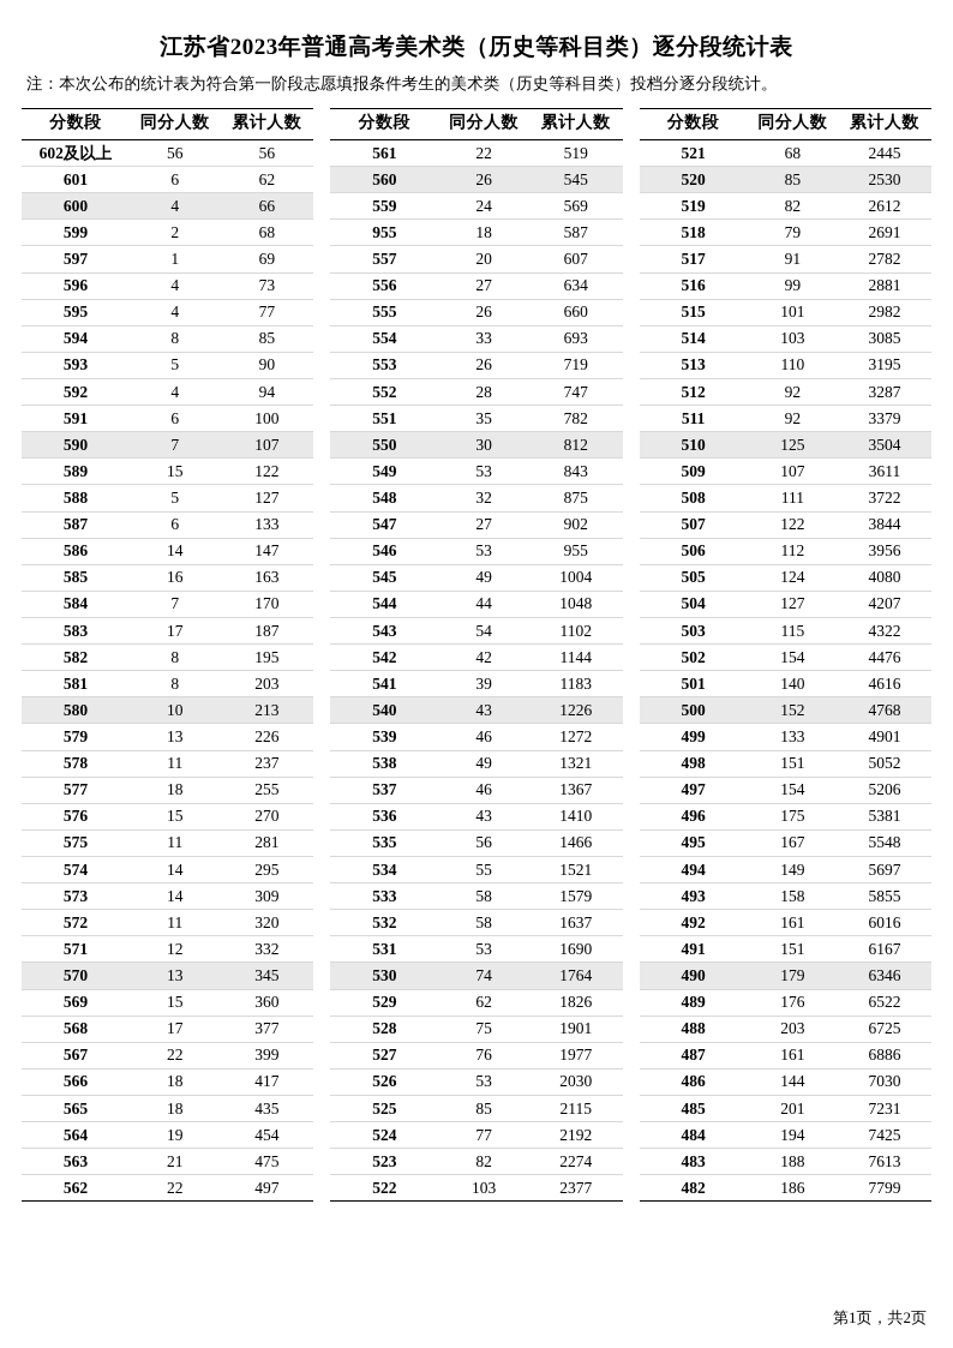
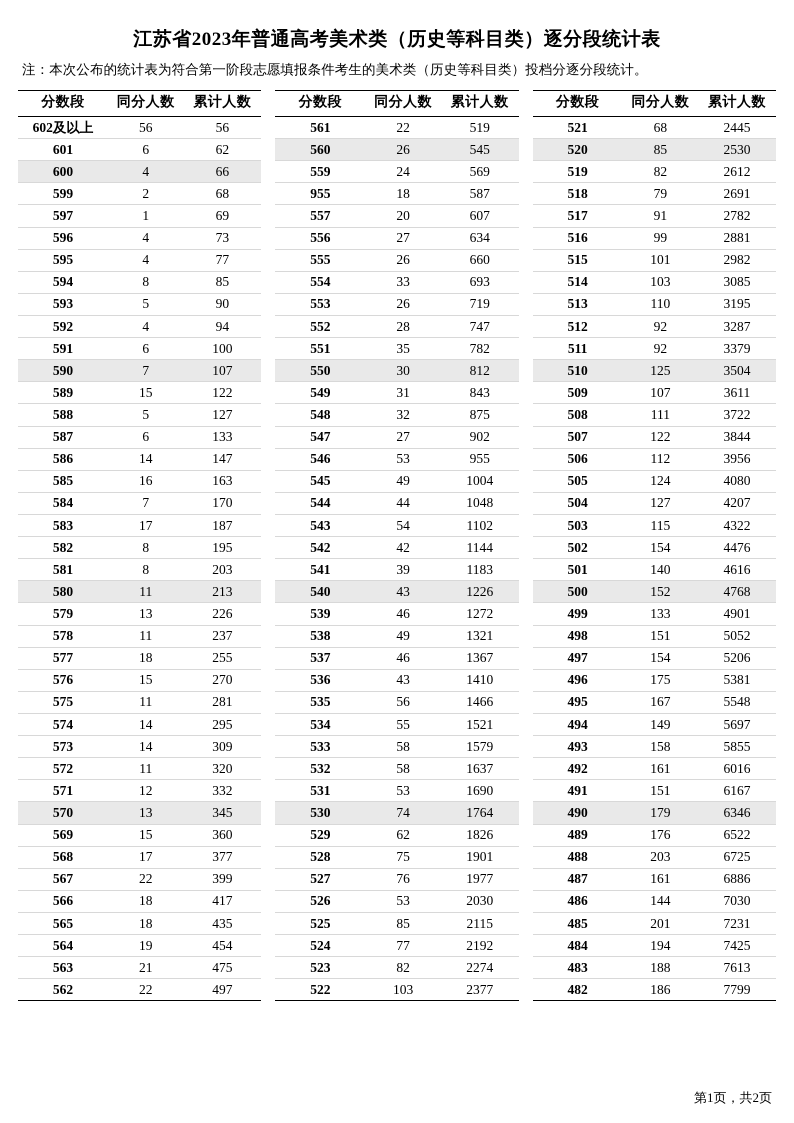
  江苏省2023年普通高考美术类（历史等科目类）逐分段统计表
  注：本次公布的统计表为符合第一阶段志愿填报条件考生的美术类（历史等科目类）投档分逐分段统计。
  分数段	同分人数	累计人数
  602及以上	56	56
  601	6	62
  600	4	66
  599	2	68
  597	1	69
  596	4	73
  595	4	77
  594	8	85
  593	5	90
  592	4	94
  591	6	100
  590	7	107
  589	15	122
  588	5	127
  587	6	133
  586	14	147
  585	16	163
  584	7	170
  583	17	187
  582	8	195
  581	8	203
- 580	10	213
+ 580	11	213
  579	13	226
  578	11	237
  577	18	255
  576	15	270
  575	11	281
  574	14	295
  573	14	309
  572	11	320
  571	12	332
  570	13	345
  569	15	360
  568	17	377
  567	22	399
  566	18	417
  565	18	435
  564	19	454
  563	21	475
  562	22	497
  分数段	同分人数	累计人数
  561	22	519
  560	26	545
  559	24	569
  955	18	587
  557	20	607
  556	27	634
  555	26	660
  554	33	693
  553	26	719
  552	28	747
  551	35	782
  550	30	812
- 549	53	843
+ 549	31	843
  548	32	875
  547	27	902
  546	53	955
  545	49	1004
  544	44	1048
  543	54	1102
  542	42	1144
  541	39	1183
  540	43	1226
  539	46	1272
  538	49	1321
  537	46	1367
  536	43	1410
  535	56	1466
  534	55	1521
  533	58	1579
  532	58	1637
  531	53	1690
  530	74	1764
  529	62	1826
  528	75	1901
  527	76	1977
  526	53	2030
  525	85	2115
  524	77	2192
  523	82	2274
  522	103	2377
  分数段	同分人数	累计人数
  521	68	2445
  520	85	2530
  519	82	2612
  518	79	2691
  517	91	2782
  516	99	2881
  515	101	2982
  514	103	3085
  513	110	3195
  512	92	3287
  511	92	3379
  510	125	3504
  509	107	3611
  508	111	3722
  507	122	3844
  506	112	3956
  505	124	4080
  504	127	4207
  503	115	4322
  502	154	4476
  501	140	4616
  500	152	4768
  499	133	4901
  498	151	5052
  497	154	5206
  496	175	5381
  495	167	5548
  494	149	5697
  493	158	5855
  492	161	6016
  491	151	6167
  490	179	6346
  489	176	6522
  488	203	6725
  487	161	6886
  486	144	7030
  485	201	7231
  484	194	7425
  483	188	7613
  482	186	7799
  第1页，共2页
